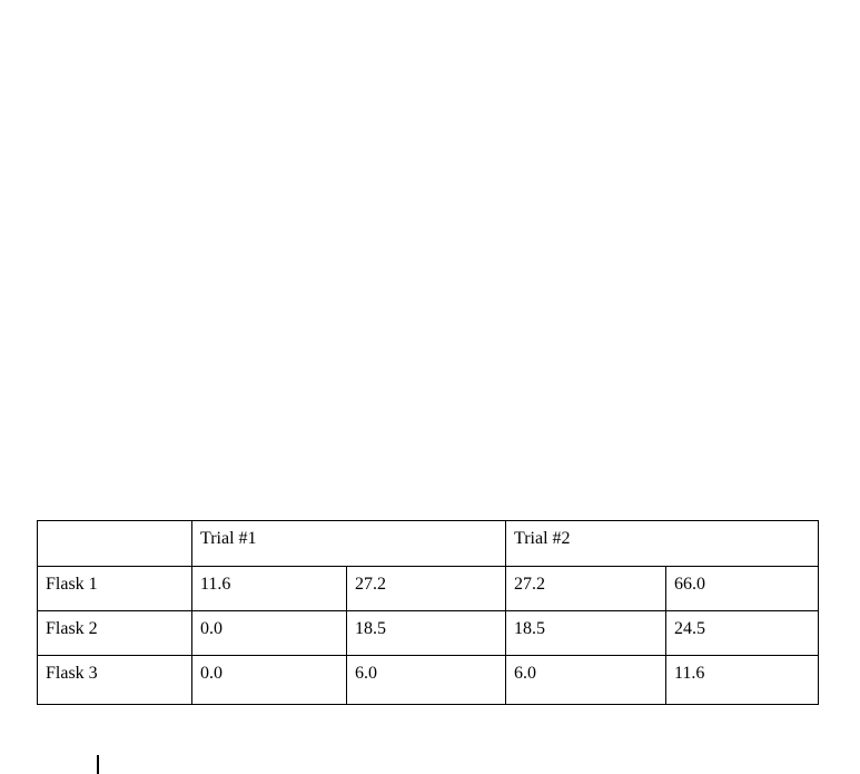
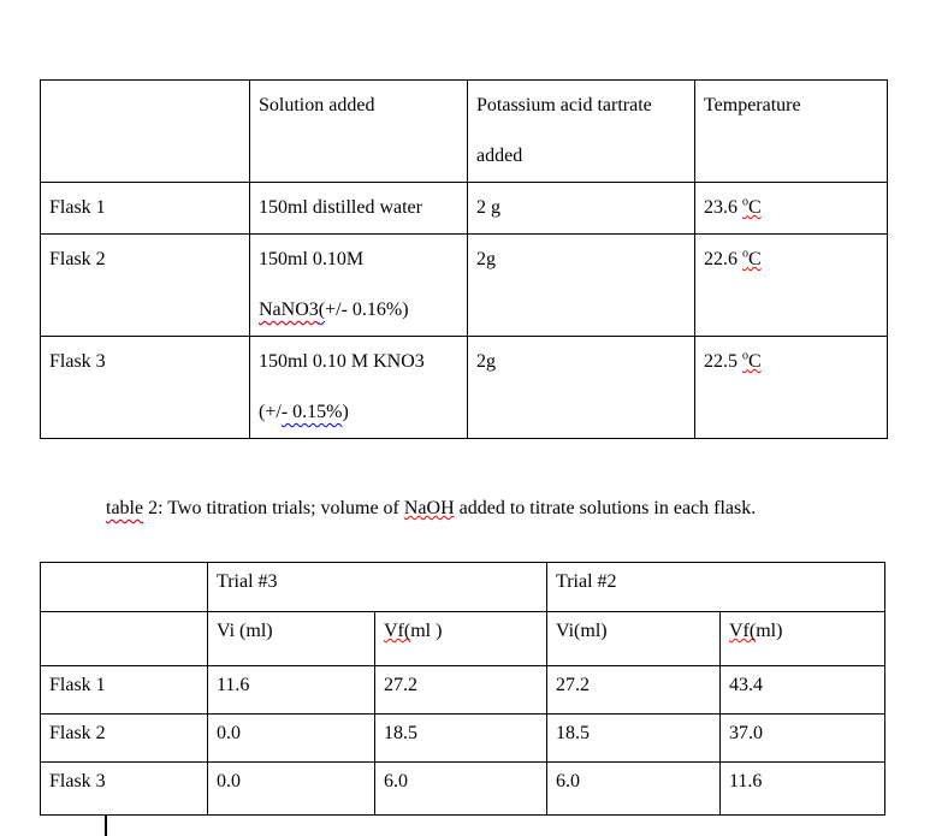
+ 	Solution added	Potassium acid tartrate added	Temperature
+ Flask 1	150ml distilled water	2 g	23.6 oC
+ Flask 2	150ml 0.10M NaNO3(+/- 0.16%)	2g	22.6 oC
+ Flask 3	150ml 0.10 M KNO3 (+/- 0.15%)	2g	22.5 oC
+ table 2: Two titration trials; volume of NaOH added to titrate solutions in each flask.
- 	Trial #1	Trial #2
+ 	Trial #3	Trial #2
+ 	Vi (ml)	Vf(ml )	Vi(ml)	Vf(ml)
- Flask 1	11.6	27.2	27.2	66.0
+ Flask 1	11.6	27.2	27.2	43.4
- Flask 2	0.0	18.5	18.5	24.5
+ Flask 2	0.0	18.5	18.5	37.0
  Flask 3	0.0	6.0	6.0	11.6
